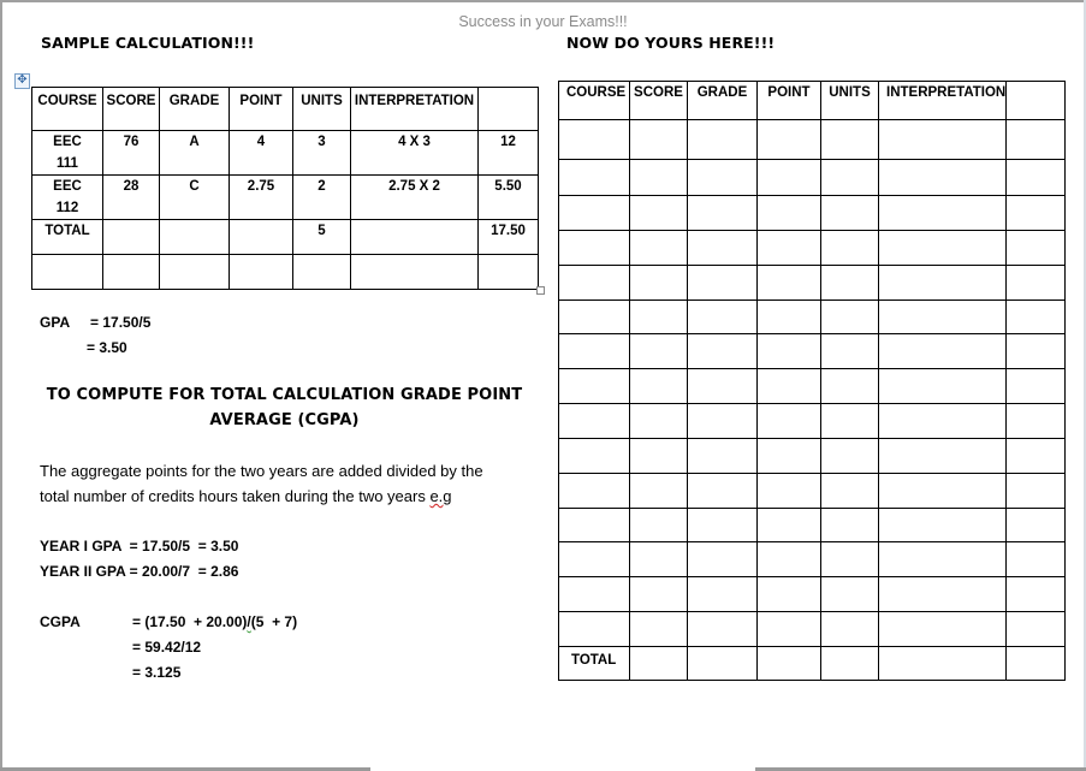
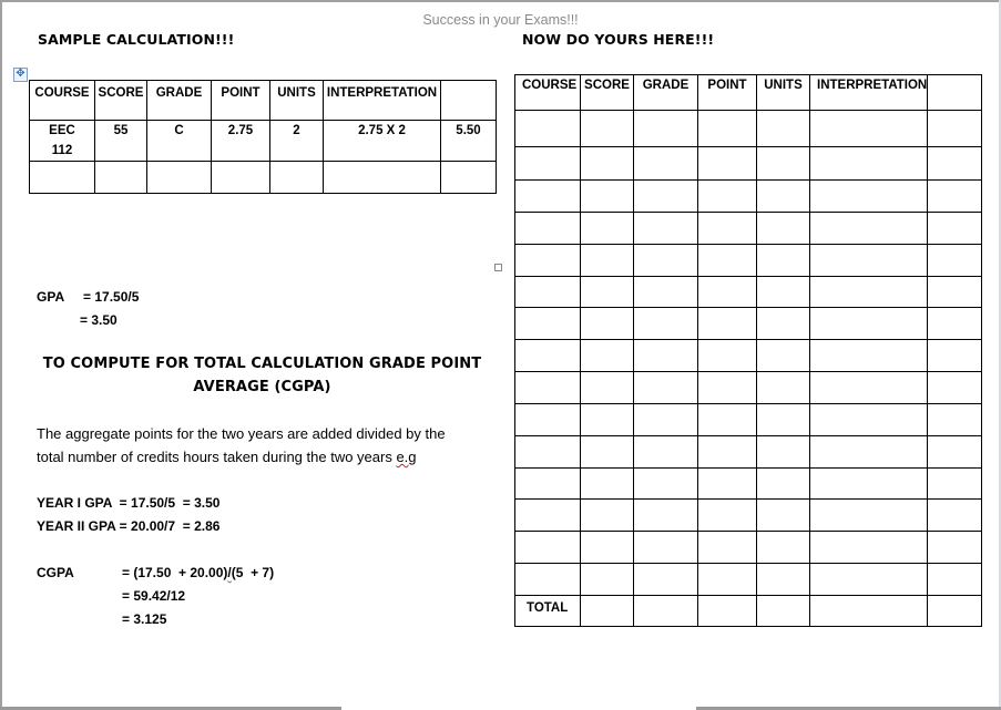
  Success in your Exams!!!
  SAMPLE CALCULATION!!!
  NOW DO YOURS HERE!!!
  ✥
  COURSE	SCORE	GRADE	POINT	UNITS	INTERPRETATION
- EEC 111	76	A	4	3	4 X 3	12
- EEC 112	28	C	2.75	2	2.75 X 2	5.50
+ EEC 112	55	C	2.75	2	2.75 X 2	5.50
- TOTAL				5		17.50
  GPA
  = 17.50/5
  = 3.50
  TO COMPUTE FOR TOTAL CALCULATION GRADE POINT
  AVERAGE (CGPA)
  The aggregate points for the two years are added divided by the
  total number of credits hours taken during the two years e.g
  YEAR I GPA = 17.50/5 = 3.50
  YEAR II GPA = 20.00/7 = 2.86
  CGPA
  = (17.50 + 20.00)/(5 + 7)
  = 59.42/12
  = 3.125
  COURSE	SCORE	GRADE	POINT	UNITS	INTERPRETATION
  TOTAL
